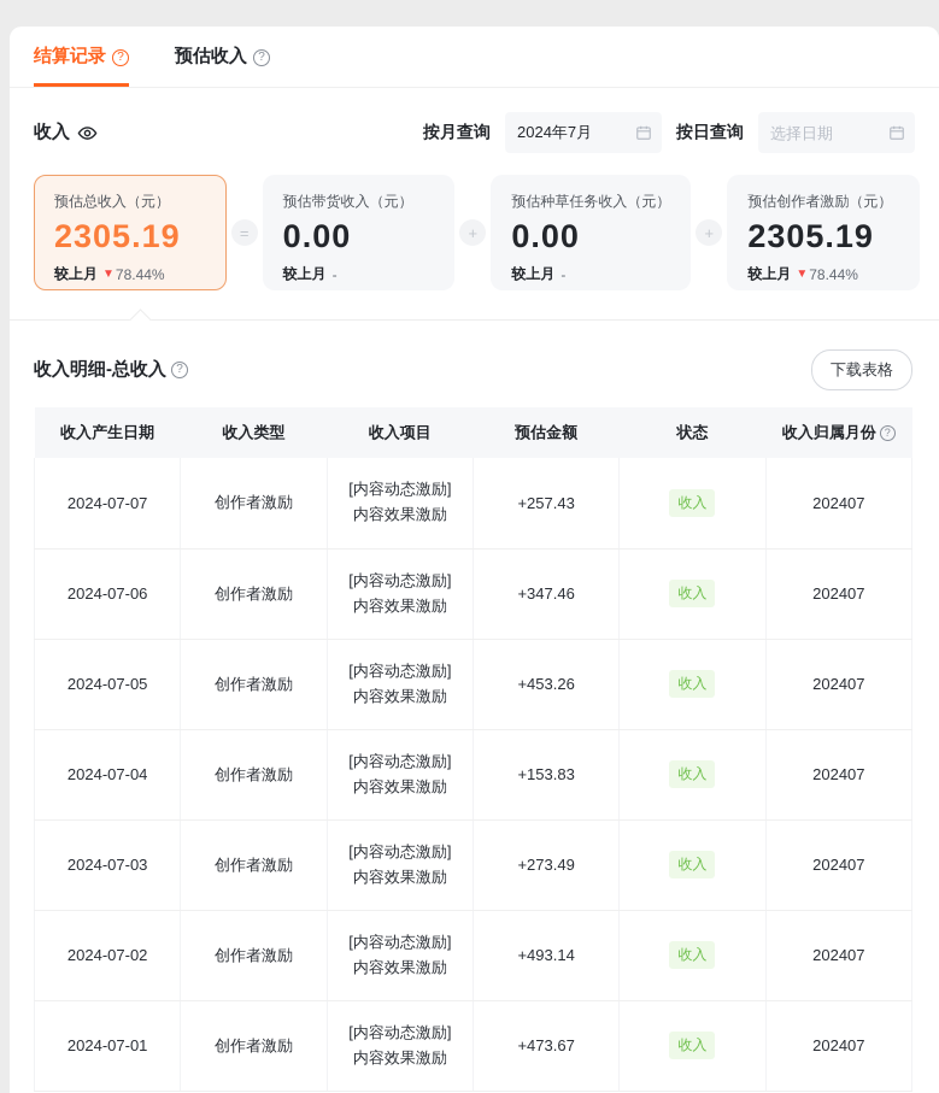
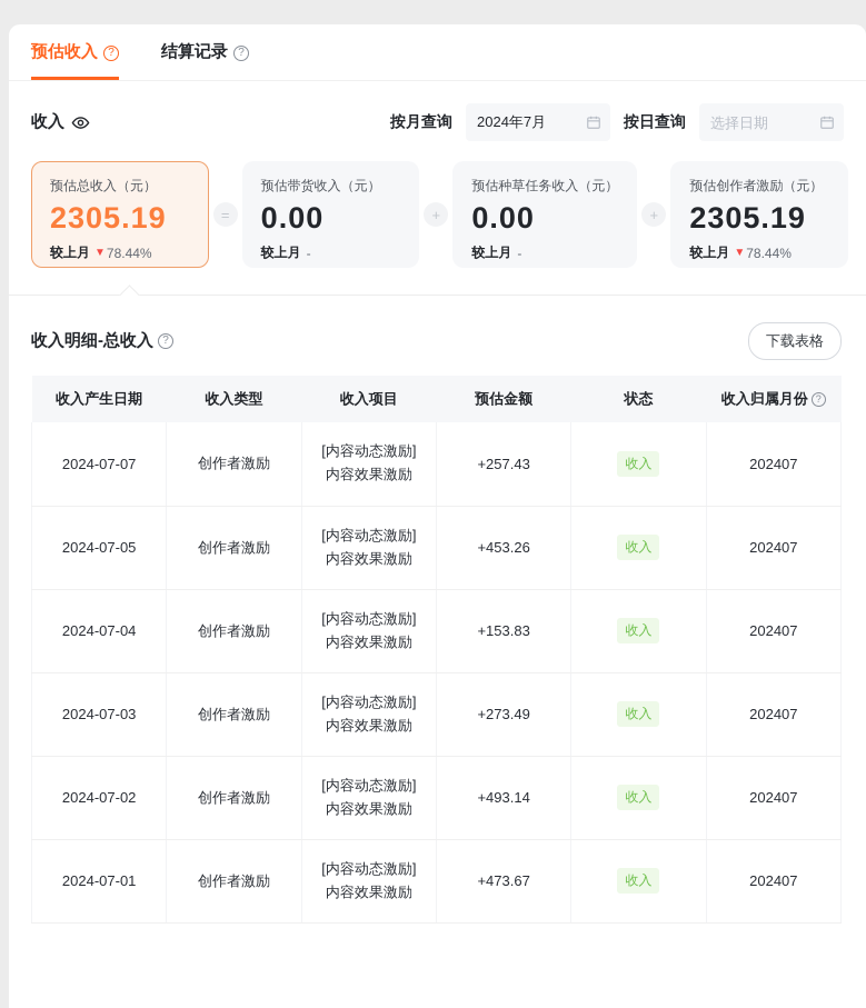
- 结算记录
+ 预估收入
  ?
- 预估收入
+ 结算记录
  ?
  收入
  按月查询
  2024年7月
  按日查询
  选择日期
  预估总收入（元）
  2305.19
  较上月
  ▼
  78.44%
  =
  预估带货收入（元）
  0.00
  较上月
  -
  +
  预估种草任务收入（元）
  0.00
  较上月
  -
  +
  预估创作者激励（元）
  2305.19
  较上月
  ▼
  78.44%
  收入明细-总收入
  ?
  下载表格
  收入产生日期	收入类型	收入项目	预估金额	状态	收入归属月份 ?
  2024-07-07	创作者激励	[内容动态激励]内容效果激励	+257.43	收入	202407
- 2024-07-06	创作者激励	[内容动态激励]内容效果激励	+347.46	收入	202407
  2024-07-05	创作者激励	[内容动态激励]内容效果激励	+453.26	收入	202407
  2024-07-04	创作者激励	[内容动态激励]内容效果激励	+153.83	收入	202407
  2024-07-03	创作者激励	[内容动态激励]内容效果激励	+273.49	收入	202407
  2024-07-02	创作者激励	[内容动态激励]内容效果激励	+493.14	收入	202407
  2024-07-01	创作者激励	[内容动态激励]内容效果激励	+473.67	收入	202407
